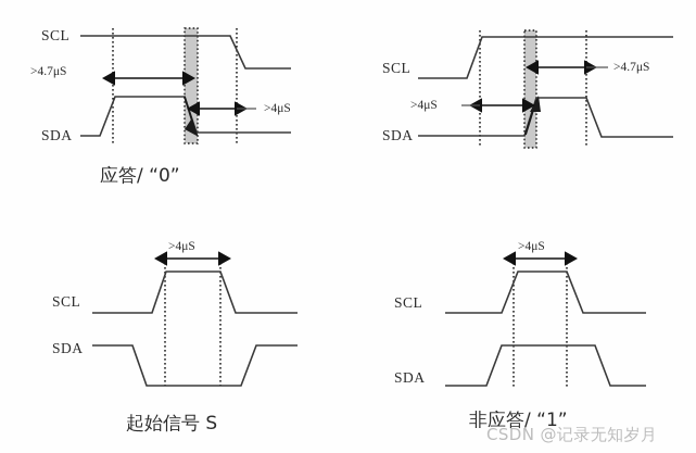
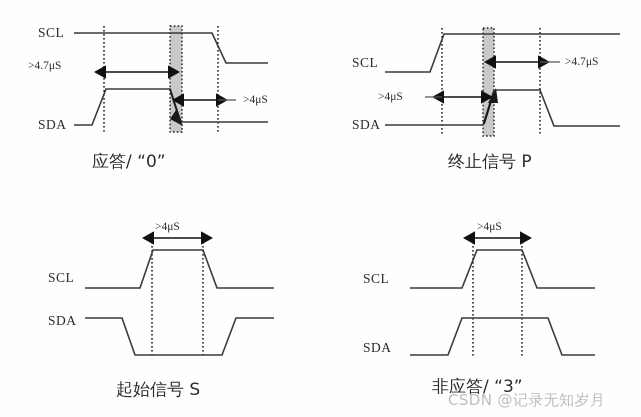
  SCL
  SDA
  >4.7μS
  >4μS
  应答/ “0”
  SCL
  SDA
  >4μS
  >4.7μS
+ 终止信号 P
  SCL
  SDA
  >4μS
  起始信号 S
  SCL
  SDA
  >4μS
- 非应答/ “1”
+ 非应答/ “3”
  CSDN @记录无知岁月
